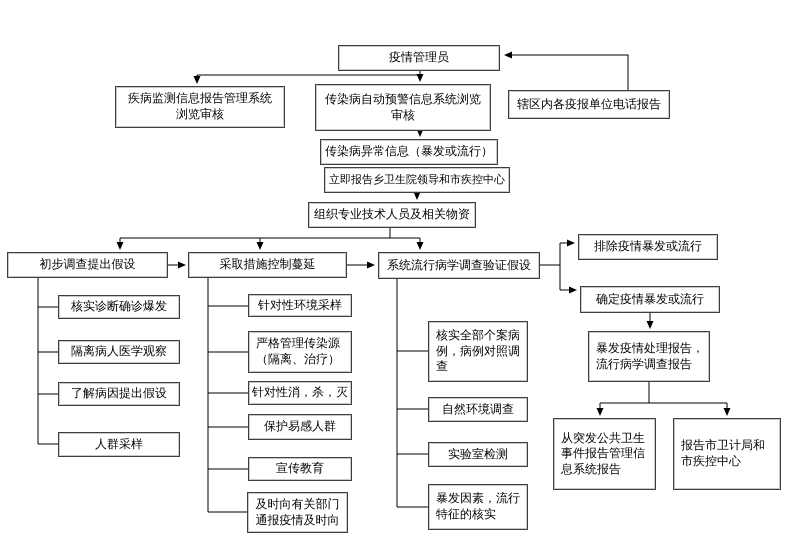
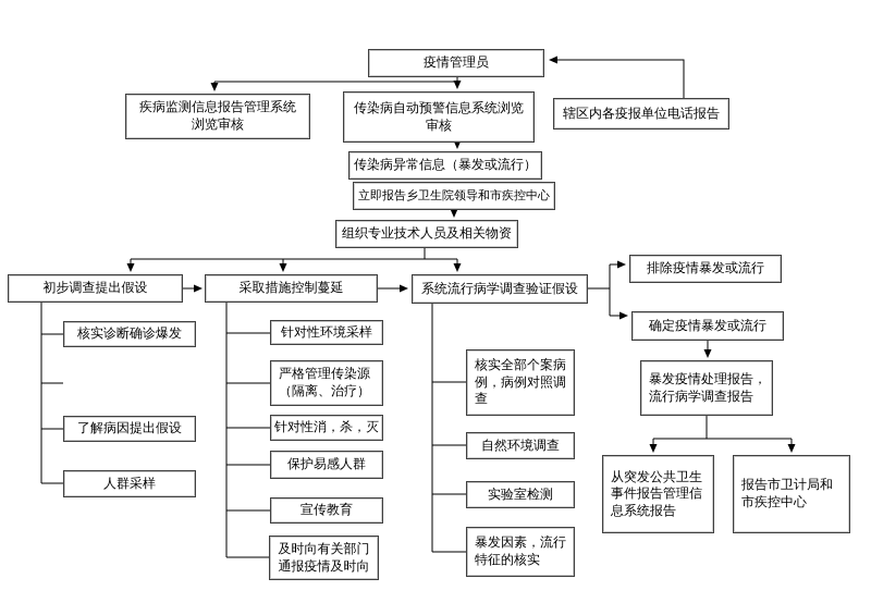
  疫情管理员
  疾病监测信息报告管理系统
  浏览审核
  传染病自动预警信息系统浏览
  审核
  辖区内各疫报单位电话报告
  传染病异常信息（暴发或流行）
  立即报告乡卫生院领导和市疾控中心
  组织专业技术人员及相关物资
  初步调查提出假设
  核实诊断确诊爆发
- 隔离病人医学观察
  了解病因提出假设
  人群采样
  采取措施控制蔓延
  针对性环境采样
  严格管理传染源
  （隔离、治疗）
  针对性消，杀，灭
  保护易感人群
  宣传教育
  及时向有关部门
  通报疫情及时向
  系统流行病学调查验证假设
  核实全部个案病
  例，病例对照调
  查
  自然环境调查
  实验室检测
  暴发因素，流行
  特征的核实
  排除疫情暴发或流行
  确定疫情暴发或流行
  暴发疫情处理报告，
  流行病学调查报告
  从突发公共卫生
  事件报告管理信
  息系统报告
  报告市卫计局和
  市疾控中心
